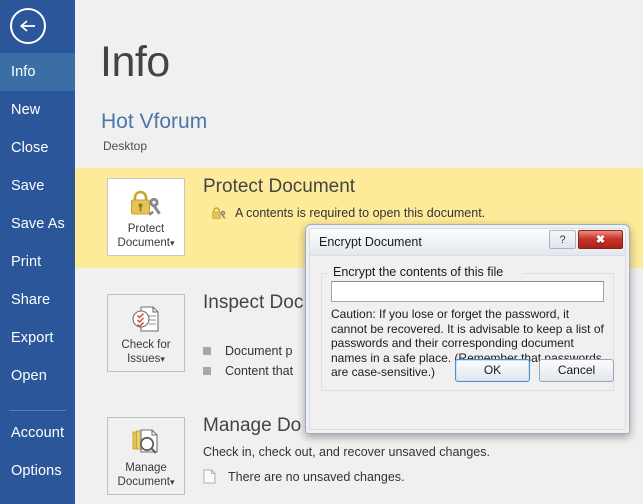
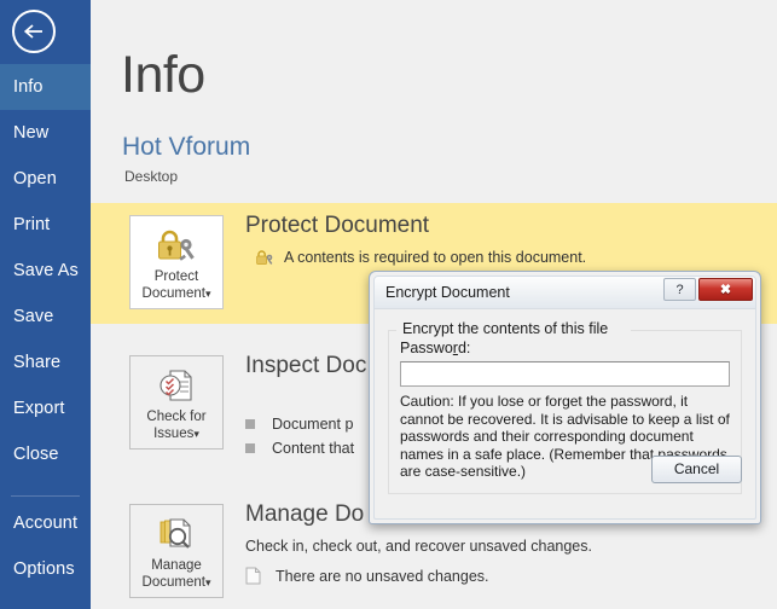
  Info
  New
- Close
+ Open
- Save
+ Print
  Save As
- Print
+ Save
  Share
  Export
- Open
+ Close
  Account
  Options
  Info
  Hot Vforum
  Desktop
  Protect
  Document▾
  Protect Document
  A contents is required to open this document.
  Check for
  Issues▾
  Inspect Doc
  Document p
  Content that
  Manage
  Document▾
  Manage Do
  Check in, check out, and recover unsaved changes.
  There are no unsaved changes.
  Encrypt Document
  ?
  ✖
  Encrypt the contents of this file
+ Password:
  Caution: If you lose or forget the password, it cannot be recovered. It is advisable to keep a list of passwords and their corresponding document names in a safe place. (Remember that passwords are case-sensitive.)
- OK
  Cancel
